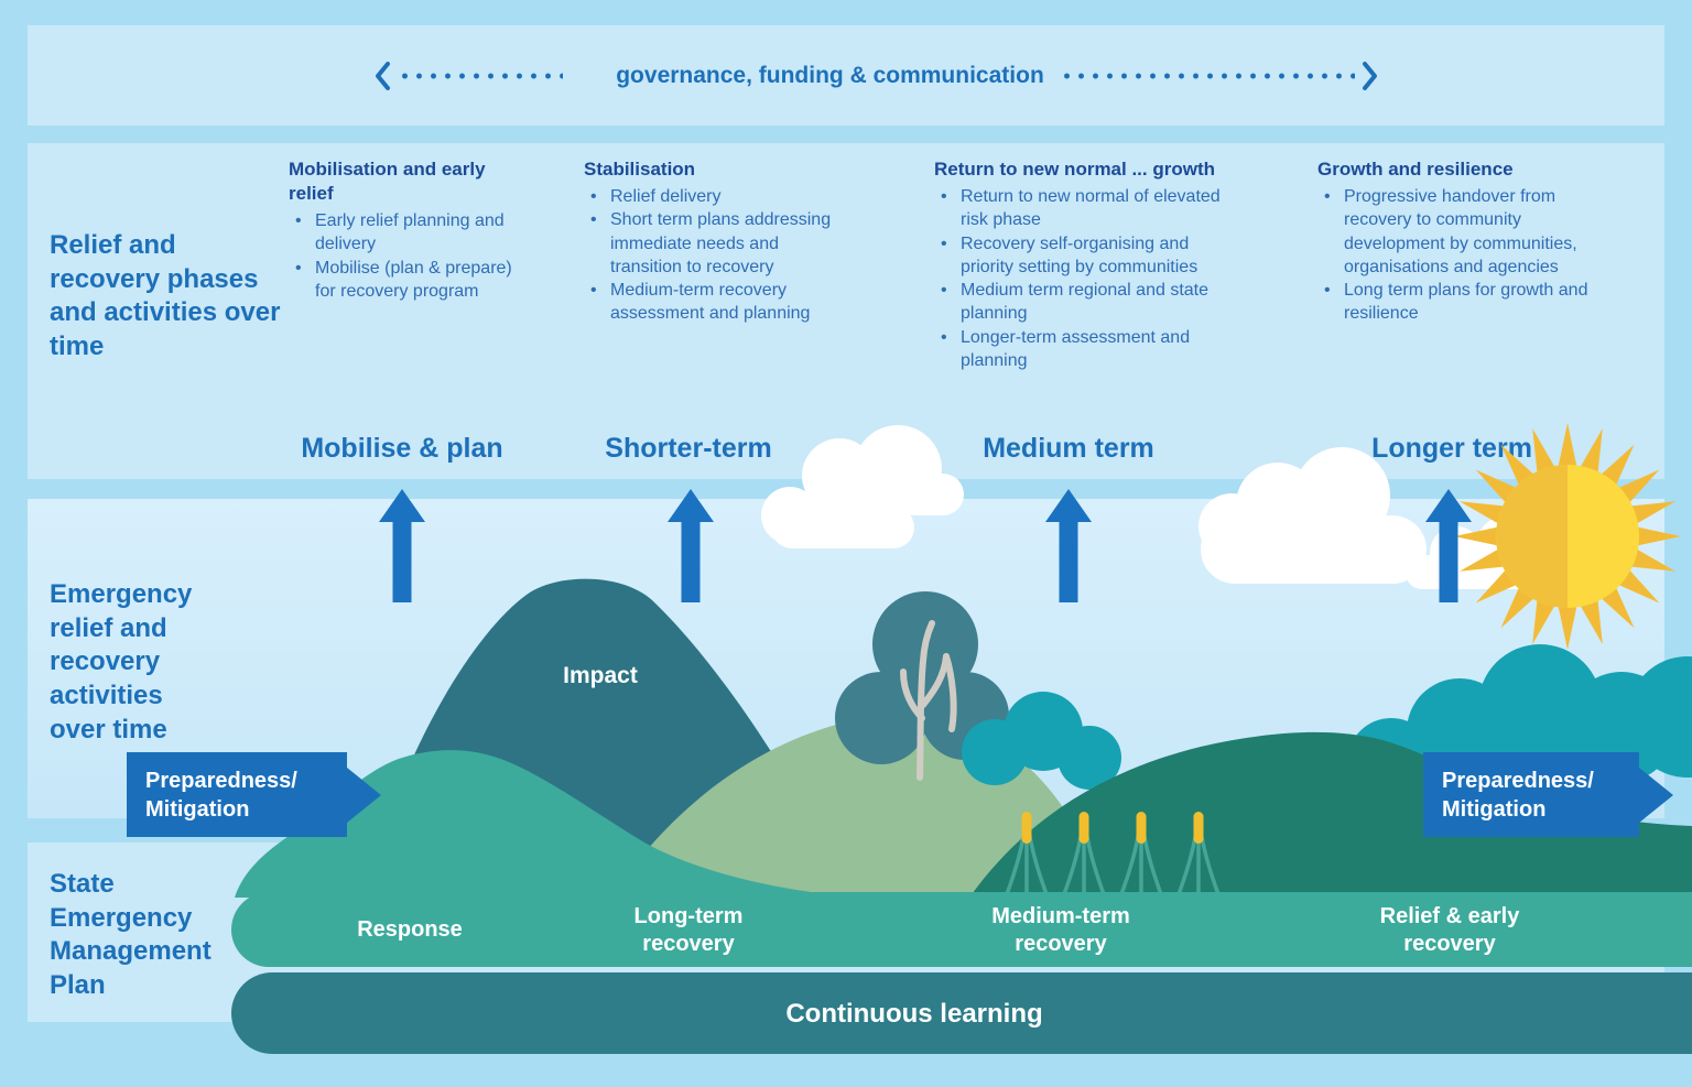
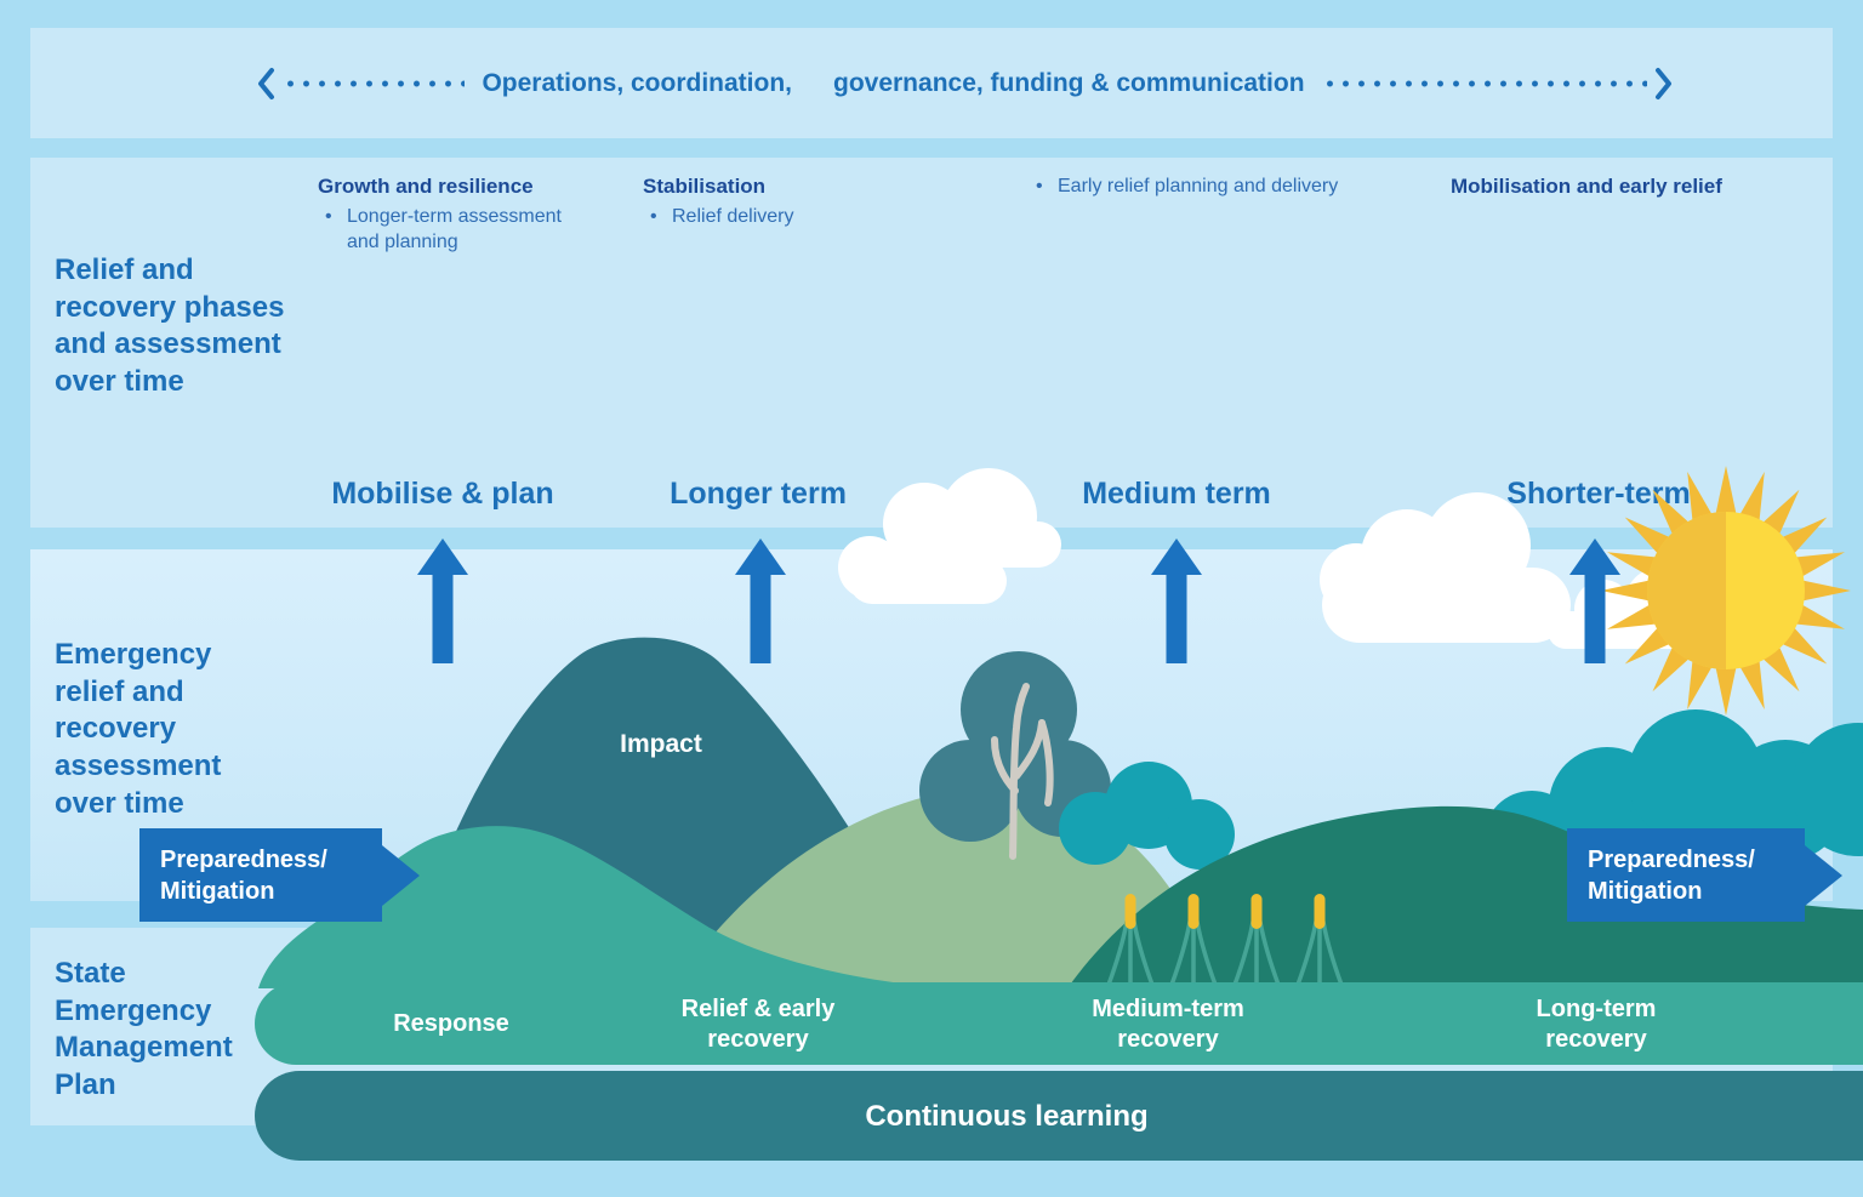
+ Operations, coordination,
  governance, funding & communication
- Relief and recovery phases and activities over time
+ Relief and recovery phases and assessment over time
- Emergency relief and recovery activities over time
+ Emergency relief and recovery assessment over time
  State Emergency Management Plan
- Mobilisation and early relief
+ Growth and resilience
- Early relief planning and delivery
+ Longer-term assessment and planning
- Mobilise (plan & prepare) for recovery program
  Stabilisation
  Relief delivery
- Short term plans addressing immediate needs and transition to recovery
- Medium-term recovery assessment and planning
- Return to new normal ... growth
- Return to new normal of elevated risk phase
- Recovery self-organising and priority setting by communities
- Medium term regional and state planning
- Longer-term assessment and planning
+ Early relief planning and delivery
- Growth and resilience
+ Mobilisation and early relief
- Progressive handover from recovery to community development by communities, organisations and agencies
- Long term plans for growth and resilience
  Mobilise & plan
- Shorter-term
+ Longer term
  Medium term
- Longer term
+ Shorter-term
  Impact
  Response
- Long-term recovery
+ Relief & early recovery
  Medium-term recovery
- Relief & early recovery
+ Long-term recovery
  Continuous learning
  Preparedness/
  Mitigation
  Preparedness/
  Mitigation
